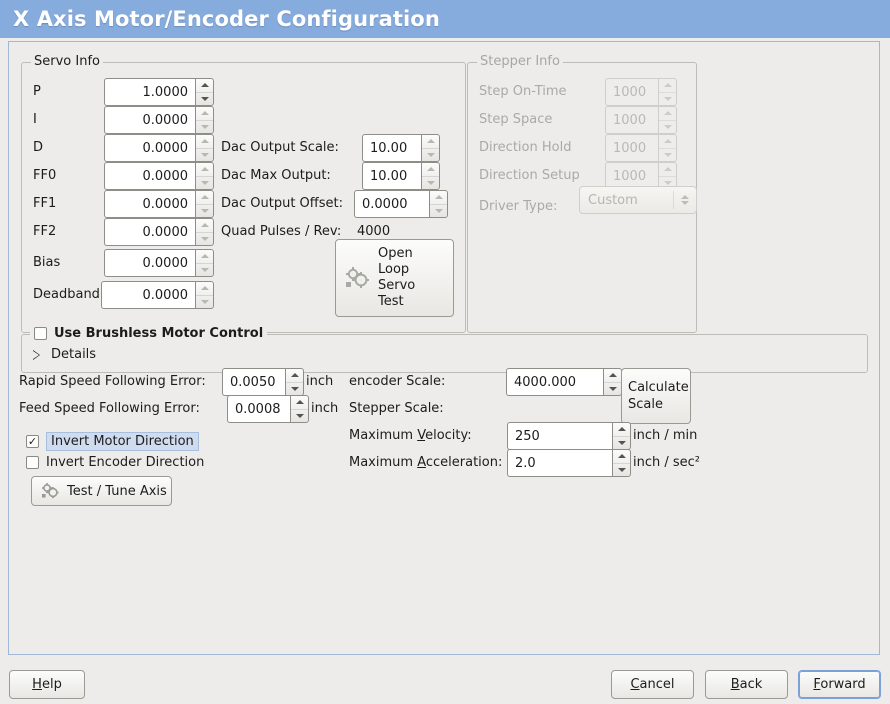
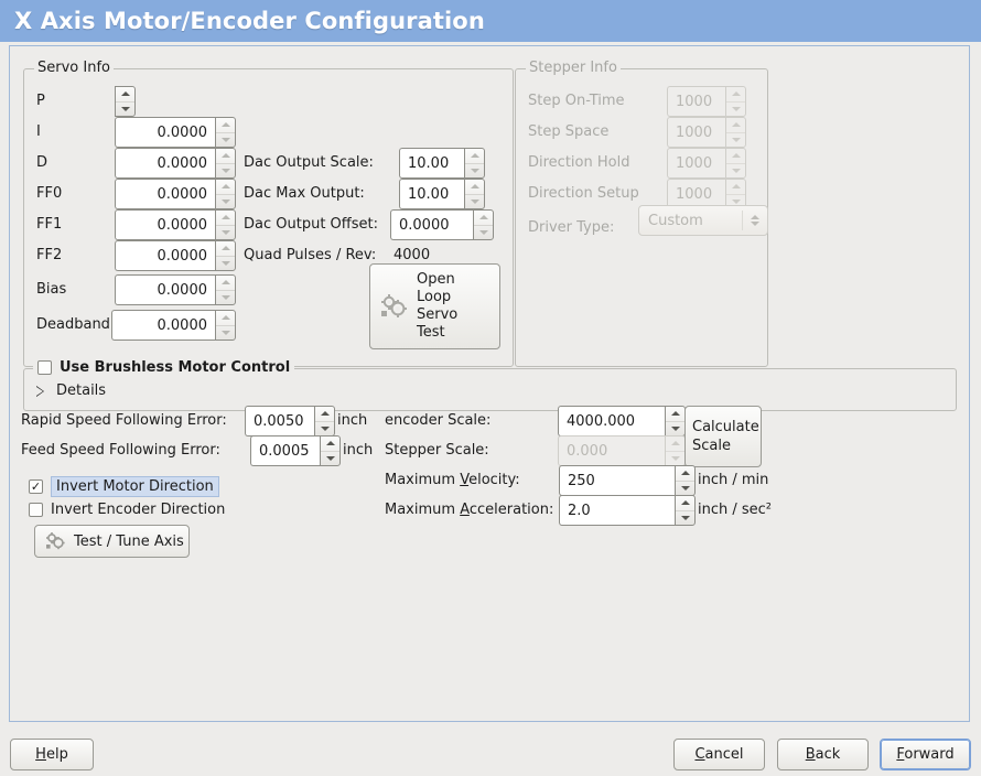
  X Axis Motor/Encoder Configuration
  Servo Info
  P
  I
  D
  FF0
  FF1
  FF2
  Bias
  Deadband
- 1.0000
  0.0000
  0.0000
  0.0000
  0.0000
  0.0000
  0.0000
  0.0000
  Dac Output Scale:
  Dac Max Output:
  Dac Output Offset:
  Quad Pulses / Rev:
  4000
  10.00
  10.00
  0.0000
  Open
  Loop
  Servo
  Test
  Stepper Info
  Step On-Time
  Step Space
  Direction Hold
  Direction Setup
  Driver Type:
  1000
  1000
  1000
  1000
  Custom
  Use Brushless Motor Control
  Details
  Rapid Speed Following Error:
  0.0050
  inch
  Feed Speed Following Error:
- 0.0008
+ 0.0005
  inch
  ✓
  Invert Motor Direction
  Invert Encoder Direction
  Test / Tune Axis
  encoder Scale:
  4000.000
  Stepper Scale:
+ 0.000
  Calculate
  Scale
  Maximum Velocity:
  250
  inch / min
  Maximum Acceleration:
  2.0
  inch / sec²
  Help
  Cancel
  Back
  Forward
